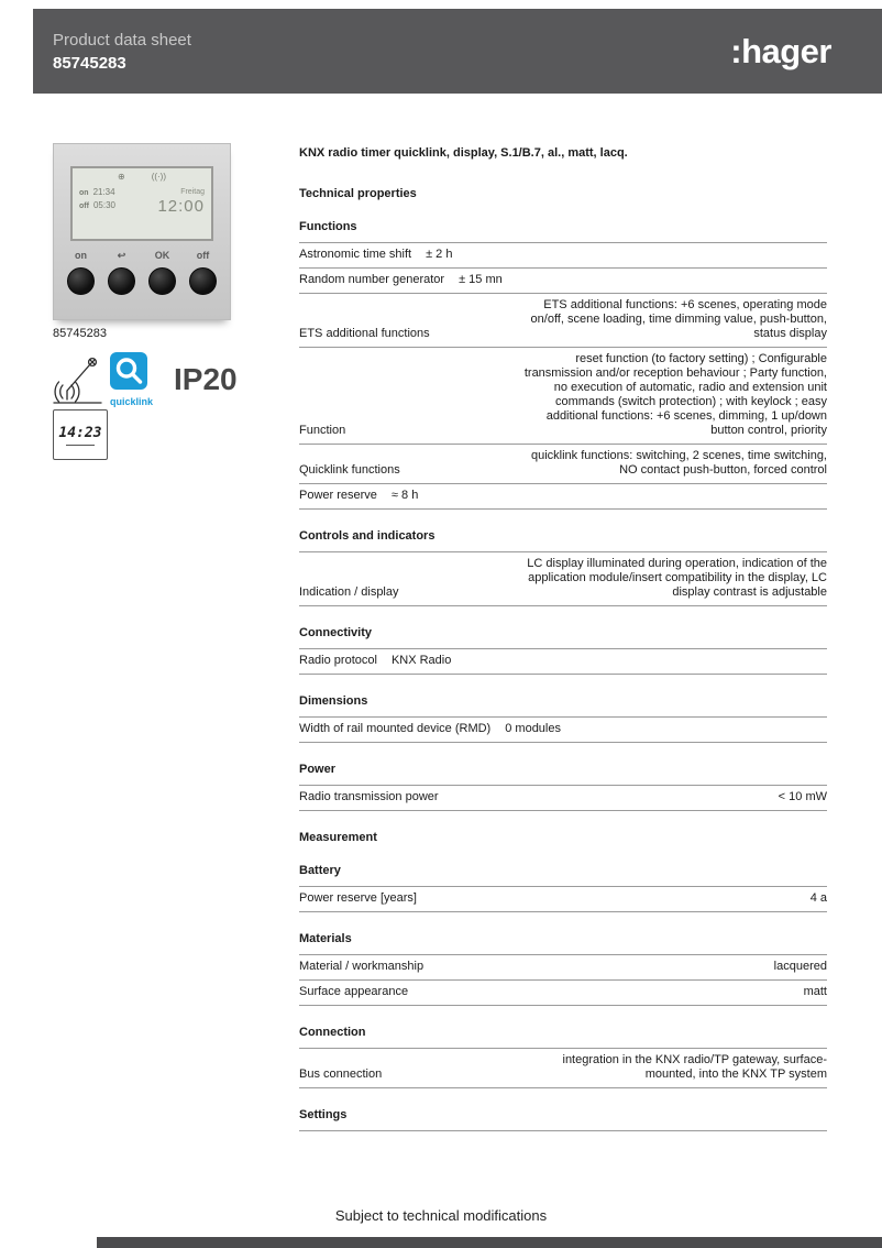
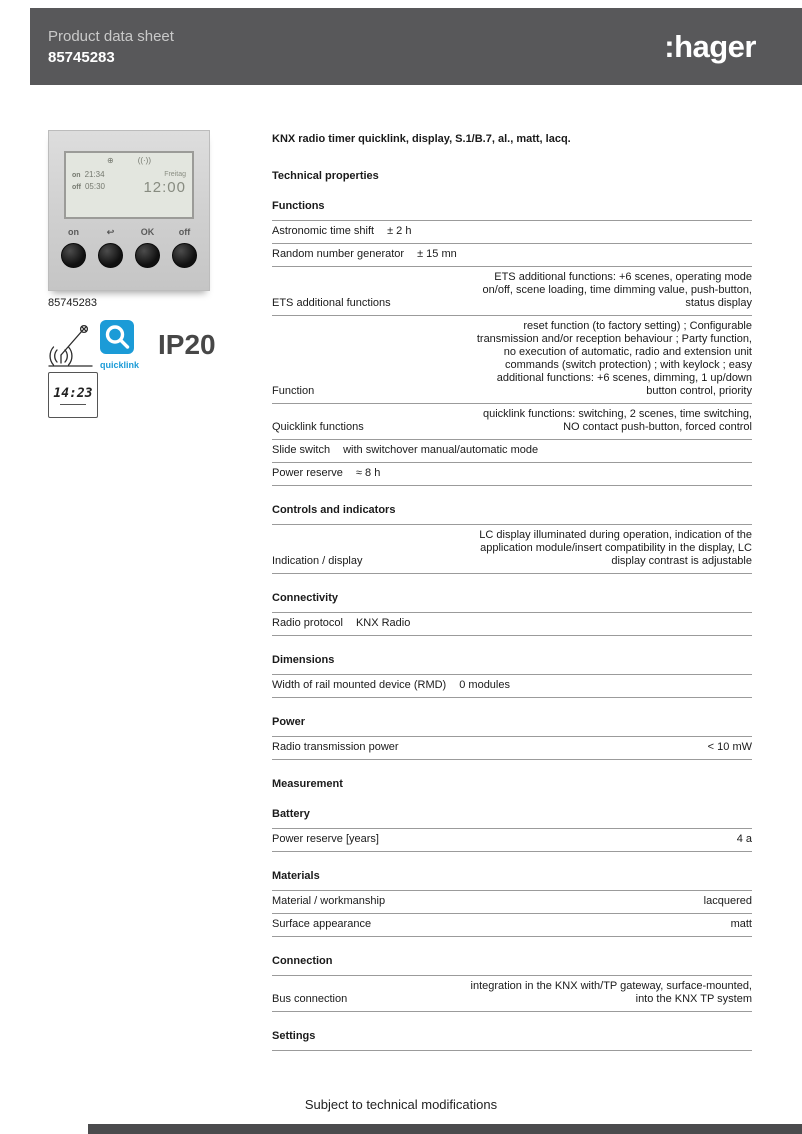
  Product data sheet
  85745283
  :hager
  ⊕
  ((·))
  21:34
  12:00
  on
  ↩
  OK
  off
  85745283
  quicklink
  IP20
  14:23
  KNX radio timer quicklink, display, S.1/B.7, al., matt, lacq.
  Technical properties
  Functions
  Astronomic time shift
  ± 2 h
  Random number generator
  ± 15 mn
  ETS additional functions
  ETS additional functions: +6 scenes, operating mode on/off, scene loading, time dimming value, push-button, status display
  Function
  reset function (to factory setting) ; Configurable transmission and/or reception behaviour ; Party function, no execution of automatic, radio and extension unit commands (switch protection) ; with keylock ; easy additional functions: +6 scenes, dimming, 1 up/down button control, priority
  Quicklink functions
  quicklink functions: switching, 2 scenes, time switching, NO contact push-button, forced control
+ Slide switch
+ with switchover manual/automatic mode
  Power reserve
  ≈ 8 h
  Controls and indicators
  Indication / display
  LC display illuminated during operation, indication of the application module/insert compatibility in the display, LC display contrast is adjustable
  Connectivity
  Radio protocol
  KNX Radio
  Dimensions
  Width of rail mounted device (RMD)
  0 modules
  Power
  Radio transmission power
  < 10 mW
  Measurement
  Battery
  Power reserve [years]
  4 a
  Materials
  Material / workmanship
  lacquered
  Surface appearance
  matt
  Connection
  Bus connection
- integration in the KNX radio/TP gateway, surface-mounted, into the KNX TP system
+ integration in the KNX with/TP gateway, surface-mounted, into the KNX TP system
  Settings
  Subject to technical modifications
